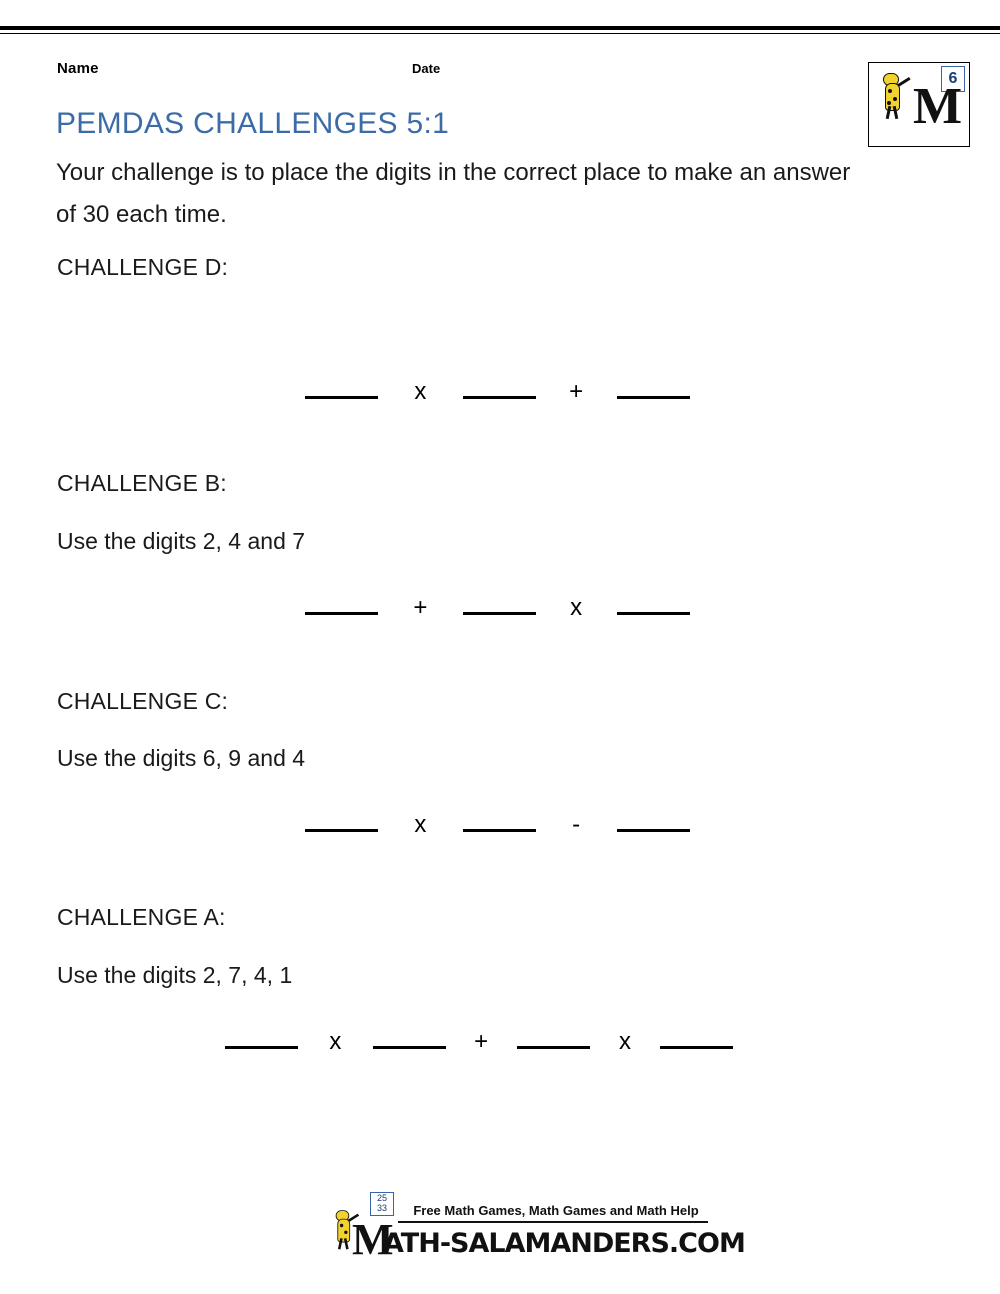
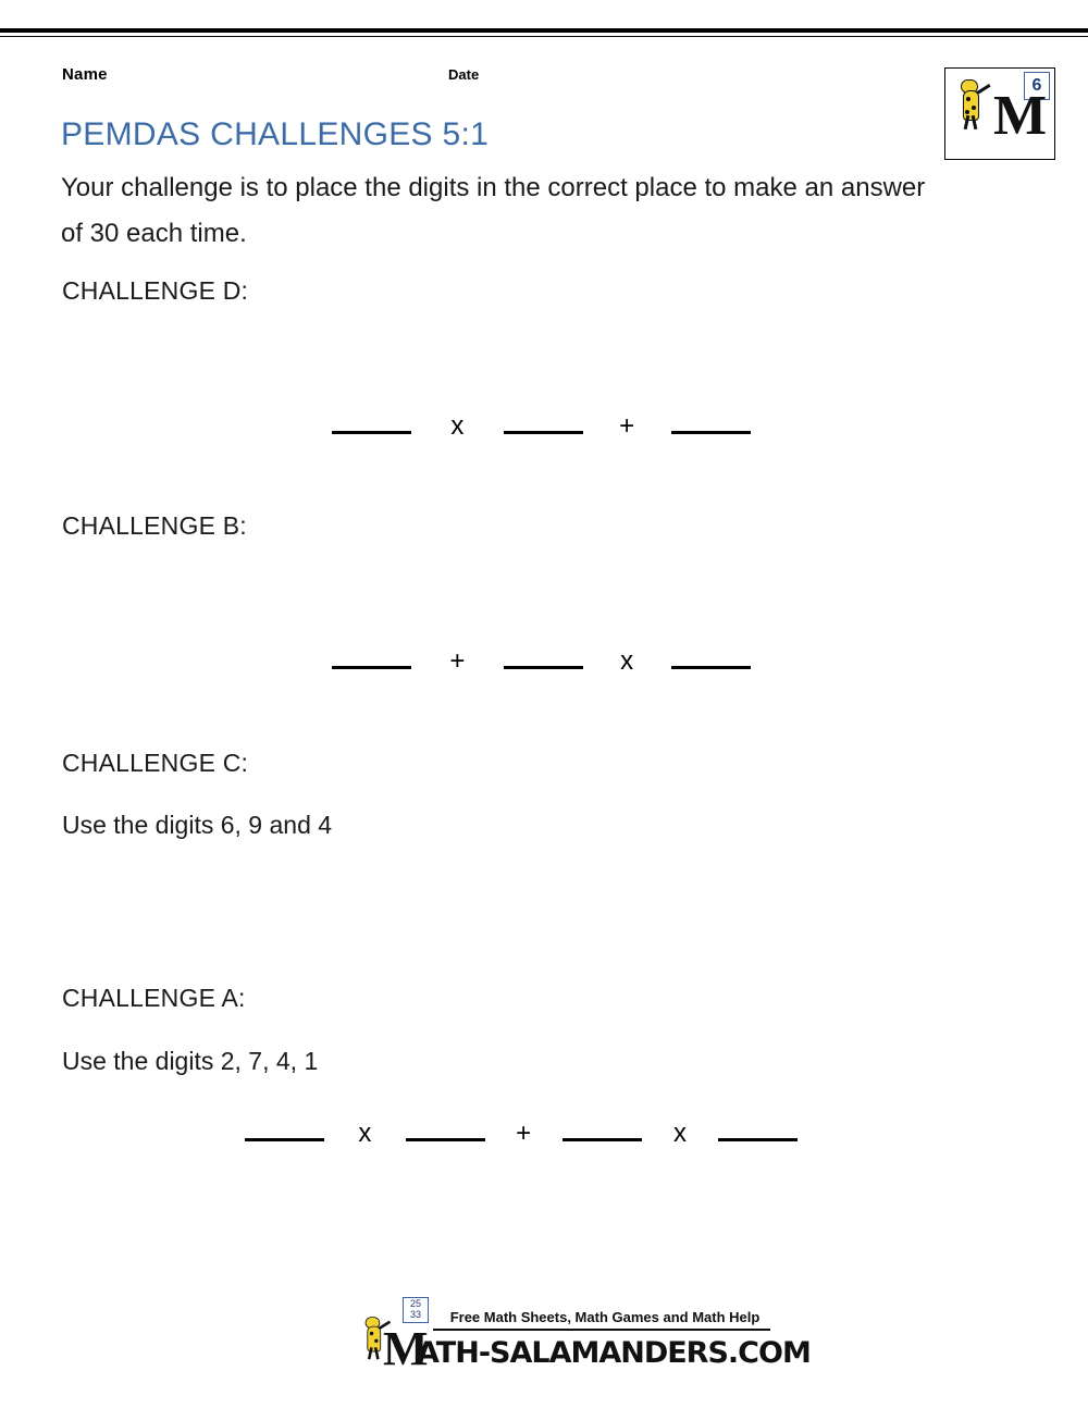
  Name
  Date
  6
  M
  PEMDAS CHALLENGES 5:1
  Your challenge is to place the digits in the correct place to make an answer of 30 each time.
  CHALLENGE D:
  x +
  CHALLENGE B:
- Use the digits 2, 4 and 7
  + x
  CHALLENGE C:
  Use the digits 6, 9 and 4
- x -
  CHALLENGE A:
  Use the digits 2, 7, 4, 1
  x + x
- Free Math Games, Math Games and Math Help
+ Free Math Sheets, Math Games and Math Help
  25 33
  M
  ATH-SALAMANDERS.COM
